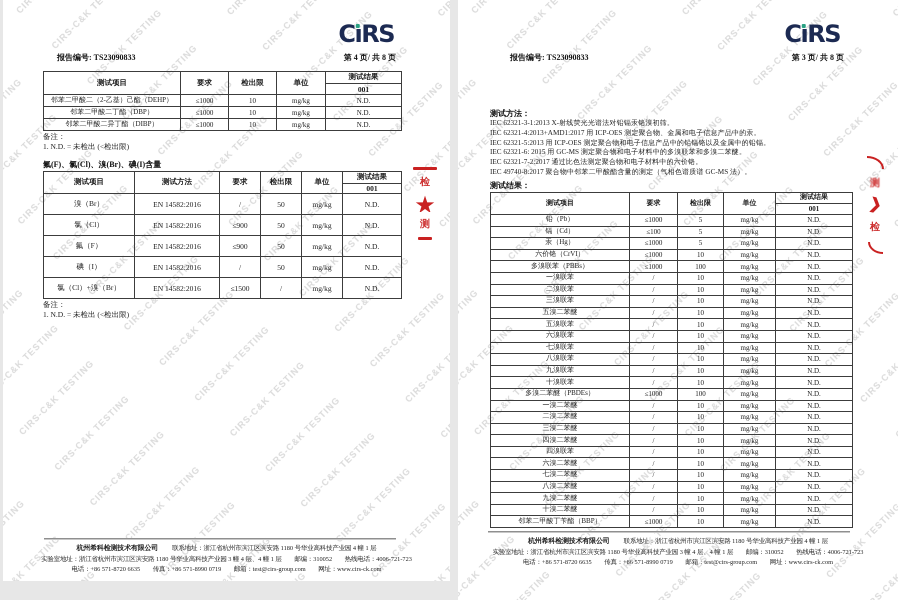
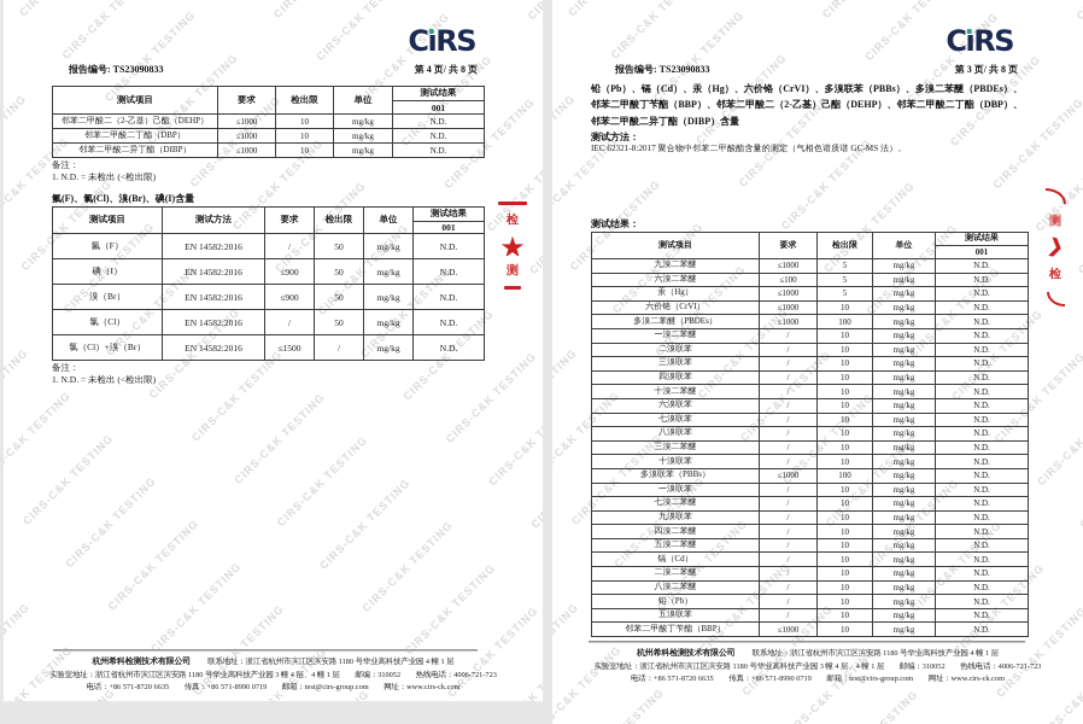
  CıRS
  报告编号: TS23090833
  第 4 页/ 共 8 页
  测试项目	要求	检出限	单位	测试结果
  001
  邻苯二甲酸二（2-乙基）己酯（DEHP）	≤1000	10	mg/kg	N.D.
  邻苯二甲酸二丁酯（DBP）	≤1000	10	mg/kg	N.D.
  邻苯二甲酸二异丁酯（DIBP）	≤1000	10	mg/kg	N.D.
  备注：
  1. N.D. = 未检出 (<检出限)
  氟(F)、氯(Cl)、溴(Br)、碘(I)含量
  测试项目	测试方法	要求	检出限	单位	测试结果
  001
- 溴（Br）	EN 14582:2016	/	50	mg/kg	N.D.
+ 氟（F）	EN 14582:2016	/	50	mg/kg	N.D.
- 氯（Cl）	EN 14582:2016	≤900	50	mg/kg	N.D.
+ 碘（I）	EN 14582:2016	≤900	50	mg/kg	N.D.
- 氟（F）	EN 14582:2016	≤900	50	mg/kg	N.D.
+ 溴（Br）	EN 14582:2016	≤900	50	mg/kg	N.D.
- 碘（I）	EN 14582:2016	/	50	mg/kg	N.D.
+ 氯（Cl）	EN 14582:2016	/	50	mg/kg	N.D.
  氯（Cl）+溴（Br）	EN 14582:2016	≤1500	/	mg/kg	N.D.
  备注：
  1. N.D. = 未检出 (<检出限)
  检
  ★
  测
  CıRS
  报告编号: TS23090833
  第 3 页/ 共 8 页
+ 铅（Pb）、镉（Cd）、汞（Hg）、六价铬（CrVI）、多溴联苯（PBBs）、多溴二苯醚（PBDEs）、邻苯二甲酸丁苄酯（BBP）、邻苯二甲酸二（2-乙基）己酯（DEHP）、邻苯二甲酸二丁酯（DBP）、邻苯二甲酸二异丁酯（DIBP）含量
  测试方法：
- IEC 62321-3-1:2013 X-射线荧光光谱法对铅镉汞铬溴初筛。
- IEC 62321-4:2013+AMD1:2017 用 ICP-OES 测定聚合物、金属和电子信息产品中的汞。
- IEC 62321-5:2013 用 ICP-OES 测定聚合物和电子信息产品中的铅镉铬以及金属中的铅镉。
- IEC 62321-6: 2015 用 GC-MS 测定聚合物和电子材料中的多溴联苯和多溴二苯醚。
- IEC 62321-7-2:2017 通过比色法测定聚合物和电子材料中的六价铬。
- IEC 49740-8:2017 聚合物中邻苯二甲酸酯含量的测定（气相色谱质谱 GC-MS 法）。
+ IEC 62321-8:2017 聚合物中邻苯二甲酸酯含量的测定（气相色谱质谱 GC-MS 法）。
  测试结果：
  测试项目	要求	检出限	单位	测试结果
  001
- 铅（Pb）	≤1000	5	mg/kg	N.D.
+ 九溴二苯醚	≤1000	5	mg/kg	N.D.
- 镉（Cd）	≤100	5	mg/kg	N.D.
+ 六溴二苯醚	≤100	5	mg/kg	N.D.
  汞（Hg）	≤1000	5	mg/kg	N.D.
  六价铬（CrVI）	≤1000	10	mg/kg	N.D.
- 多溴联苯（PBBs）	≤1000	100	mg/kg	N.D.
+ 多溴二苯醚（PBDEs）	≤1000	100	mg/kg	N.D.
- 一溴联苯	/	10	mg/kg	N.D.
+ 一溴二苯醚	/	10	mg/kg	N.D.
  二溴联苯	/	10	mg/kg	N.D.
  三溴联苯	/	10	mg/kg	N.D.
- 五溴二苯醚	/	10	mg/kg	N.D.
+ 四溴联苯	/	10	mg/kg	N.D.
- 五溴联苯	/	10	mg/kg	N.D.
+ 十溴二苯醚	/	10	mg/kg	N.D.
  六溴联苯	/	10	mg/kg	N.D.
  七溴联苯	/	10	mg/kg	N.D.
  八溴联苯	/	10	mg/kg	N.D.
- 九溴联苯	/	10	mg/kg	N.D.
+ 三溴二苯醚	/	10	mg/kg	N.D.
  十溴联苯	/	10	mg/kg	N.D.
- 多溴二苯醚（PBDEs）	≤1000	100	mg/kg	N.D.
+ 多溴联苯（PBBs）	≤1000	100	mg/kg	N.D.
- 一溴二苯醚	/	10	mg/kg	N.D.
+ 一溴联苯	/	10	mg/kg	N.D.
- 二溴二苯醚	/	10	mg/kg	N.D.
+ 七溴二苯醚	/	10	mg/kg	N.D.
- 三溴二苯醚	/	10	mg/kg	N.D.
+ 九溴联苯	/	10	mg/kg	N.D.
  四溴二苯醚	/	10	mg/kg	N.D.
- 四溴联苯	/	10	mg/kg	N.D.
+ 五溴二苯醚	/	10	mg/kg	N.D.
- 六溴二苯醚	/	10	mg/kg	N.D.
+ 镉（Cd）	/	10	mg/kg	N.D.
- 七溴二苯醚	/	10	mg/kg	N.D.
+ 二溴二苯醚	/	10	mg/kg	N.D.
  八溴二苯醚	/	10	mg/kg	N.D.
- 九溴二苯醚	/	10	mg/kg	N.D.
+ 铅（Pb）	/	10	mg/kg	N.D.
- 十溴二苯醚	/	10	mg/kg	N.D.
+ 五溴联苯	/	10	mg/kg	N.D.
  邻苯二甲酸丁苄酯（BBP）	≤1000	10	mg/kg	N.D.
  测
  检
